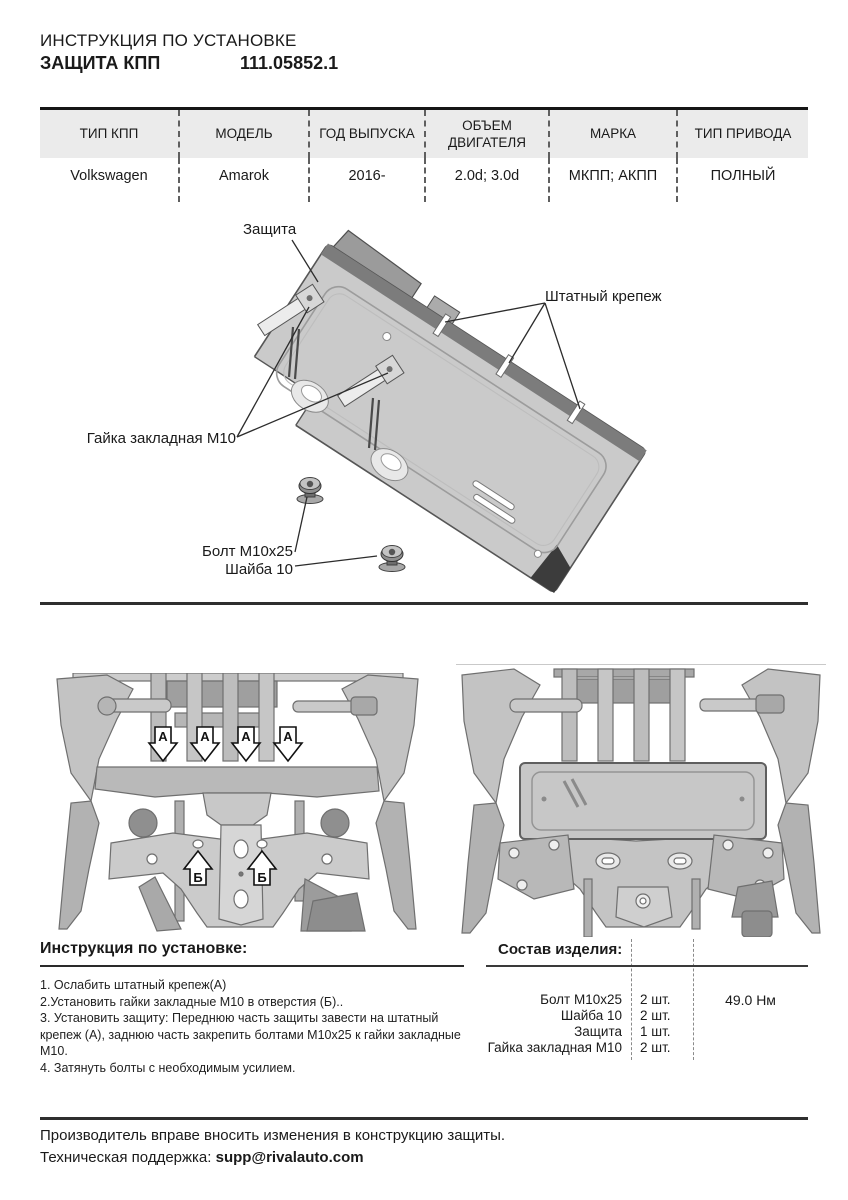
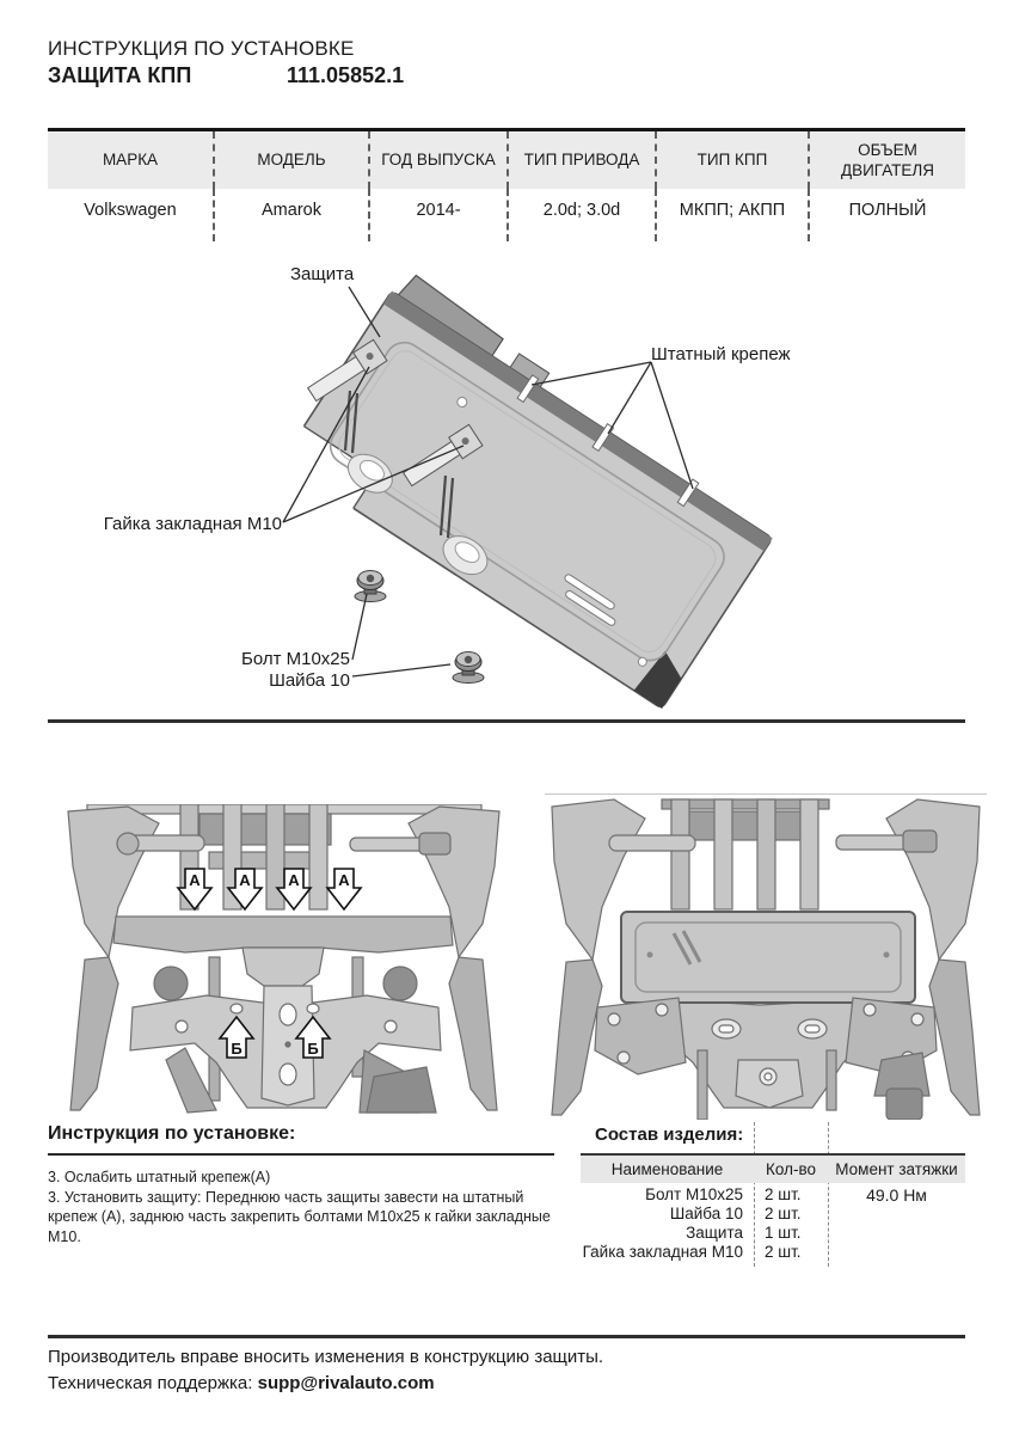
  ИНСТРУКЦИЯ ПО УСТАНОВКЕ
  ЗАЩИТА КПП
  111.05852.1
- ТИП КПП
+ МАРКА
  МОДЕЛЬ
  ГОД ВЫПУСКА
- ОБЪЕМ ДВИГАТЕЛЯ
+ ТИП ПРИВОДА
- МАРКА
+ ТИП КПП
- ТИП ПРИВОДА
+ ОБЪЕМ ДВИГАТЕЛЯ
  Volkswagen
  Amarok
- 2016-
+ 2014-
  2.0d; 3.0d
  МКПП; АКПП
  ПОЛНЫЙ
  Защита
  Штатный крепеж
  Гайка закладная М10
  Болт М10х25
  Шайба 10
  А
  А
  А
  А
  Б
  Б
  Инструкция по установке:
- 1. Ослабить штатный крепеж(А)
+ 3. Ослабить штатный крепеж(А)
- 2.Установить гайки закладные М10 в отверстия (Б)..
  3. Установить защиту: Переднюю часть защиты завести на штатный крепеж (А), заднюю часть закрепить болтами М10х25 к гайки закладные М10.
- 4. Затянуть болты с необходимым усилием.
  Состав изделия:
+ Наименование
+ Кол-во
+ Момент затяжки
  Болт М10х25
  2 шт.
  49.0 Нм
  Шайба 10
  2 шт.
  Защита
  1 шт.
  Гайка закладная М10
  2 шт.
  Производитель вправе вносить изменения в конструкцию защиты.
  Техническая поддержка: supp@rivalauto.com
